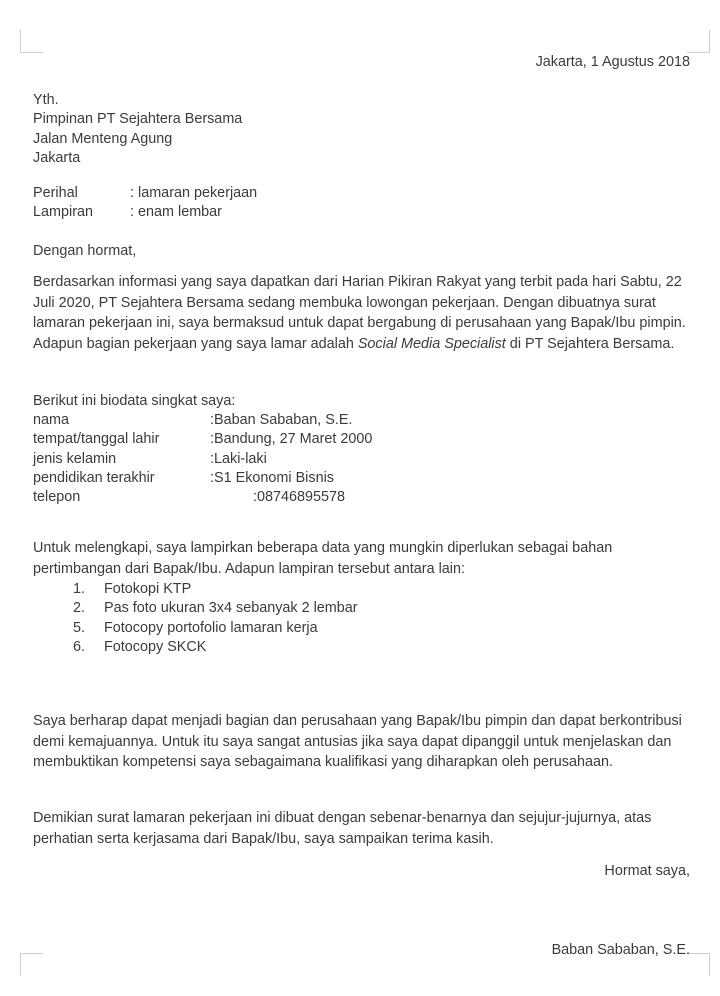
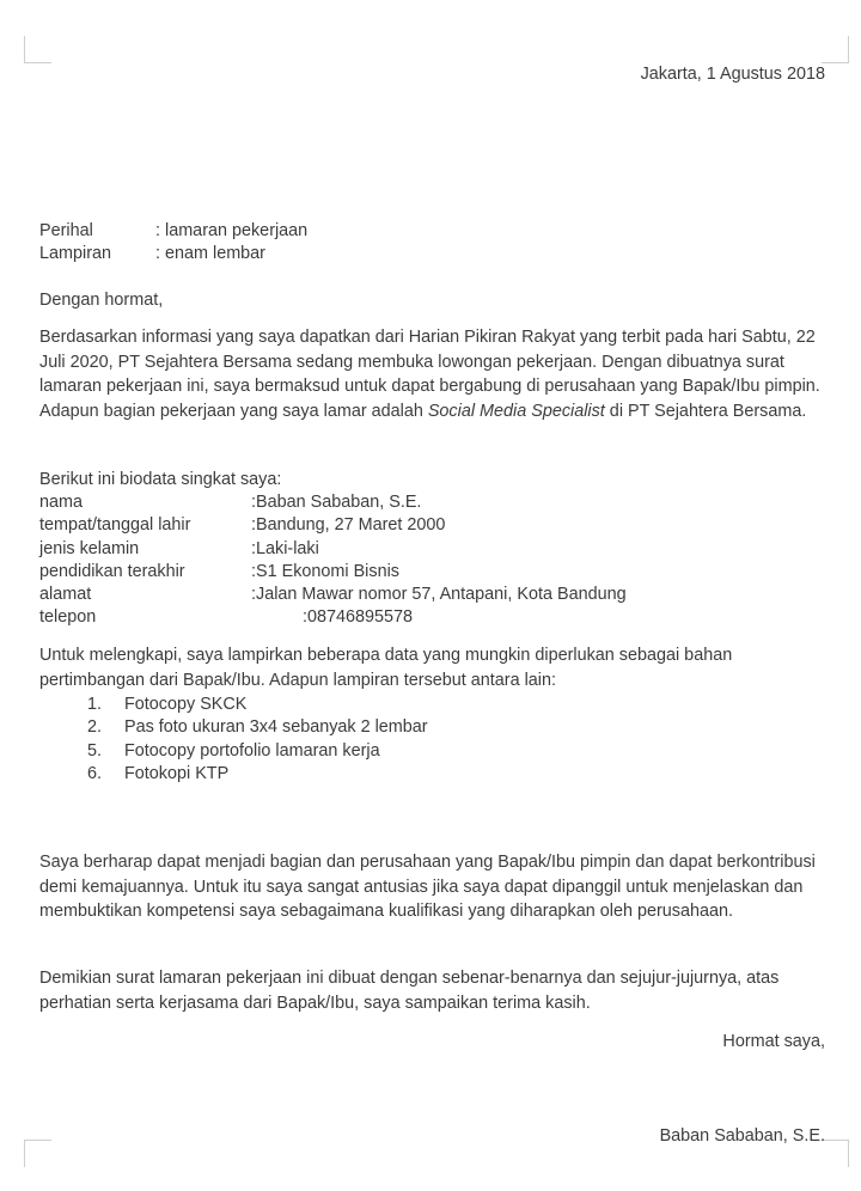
  Jakarta, 1 Agustus 2018
- Yth.
- Pimpinan PT Sejahtera Bersama
- Jalan Menteng Agung
- Jakarta
  Perihal
  : lamaran pekerjaan
  Lampiran
  : enam lembar
  Dengan hormat,
  Berdasarkan informasi yang saya dapatkan dari Harian Pikiran Rakyat yang terbit pada hari Sabtu, 22 Juli 2020, PT Sejahtera Bersama sedang membuka lowongan pekerjaan. Dengan dibuatnya surat lamaran pekerjaan ini, saya bermaksud untuk dapat bergabung di perusahaan yang Bapak/Ibu pimpin. Adapun bagian pekerjaan yang saya lamar adalah Social Media Specialist di PT Sejahtera Bersama.
  Berikut ini biodata singkat saya:
  nama
  :Baban Sababan, S.E.
  tempat/tanggal lahir
  :Bandung, 27 Maret 2000
  jenis kelamin
  :Laki-laki
  pendidikan terakhir
  :S1 Ekonomi Bisnis
+ alamat
+ :Jalan Mawar nomor 57, Antapani, Kota Bandung
  telepon
  :08746895578
  Untuk melengkapi, saya lampirkan beberapa data yang mungkin diperlukan sebagai bahan pertimbangan dari Bapak/Ibu. Adapun lampiran tersebut antara lain:
  1.
- Fotokopi KTP
+ Fotocopy SKCK
  2.
  Pas foto ukuran 3x4 sebanyak 2 lembar
  5.
  Fotocopy portofolio lamaran kerja
  6.
- Fotocopy SKCK
+ Fotokopi KTP
  Saya berharap dapat menjadi bagian dan perusahaan yang Bapak/Ibu pimpin dan dapat berkontribusi demi kemajuannya. Untuk itu saya sangat antusias jika saya dapat dipanggil untuk menjelaskan dan membuktikan kompetensi saya sebagaimana kualifikasi yang diharapkan oleh perusahaan.
  Demikian surat lamaran pekerjaan ini dibuat dengan sebenar-benarnya dan sejujur-jujurnya, atas perhatian serta kerjasama dari Bapak/Ibu, saya sampaikan terima kasih.
  Hormat saya,
  Baban Sababan, S.E.
